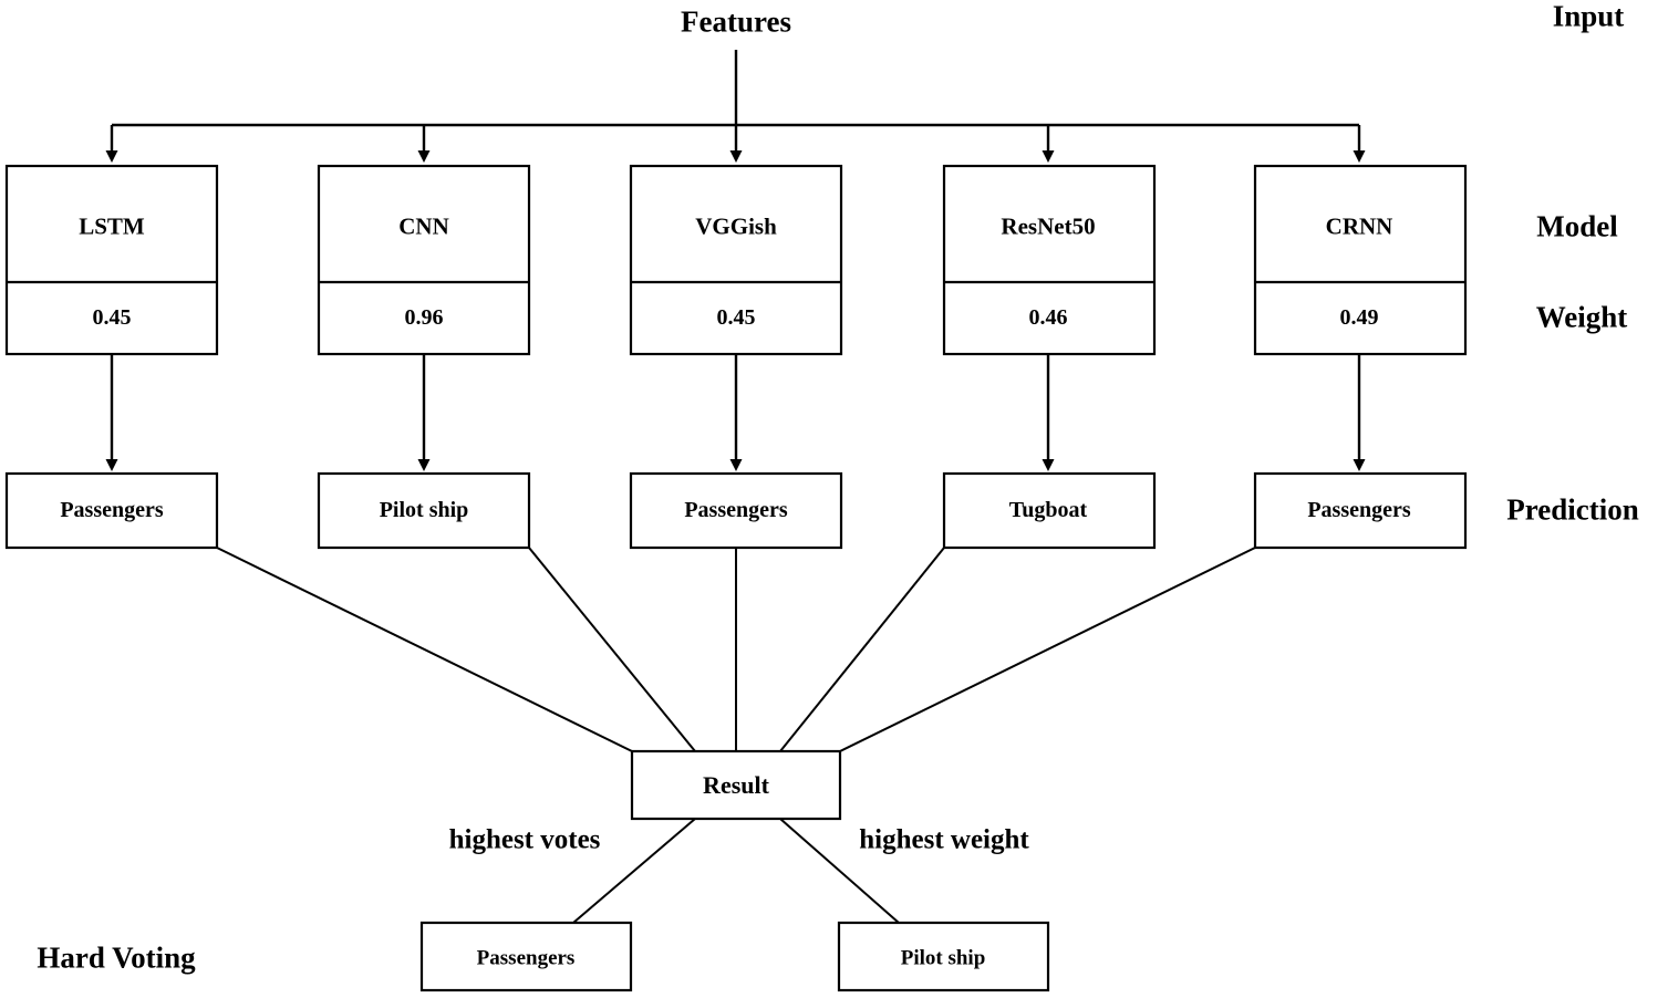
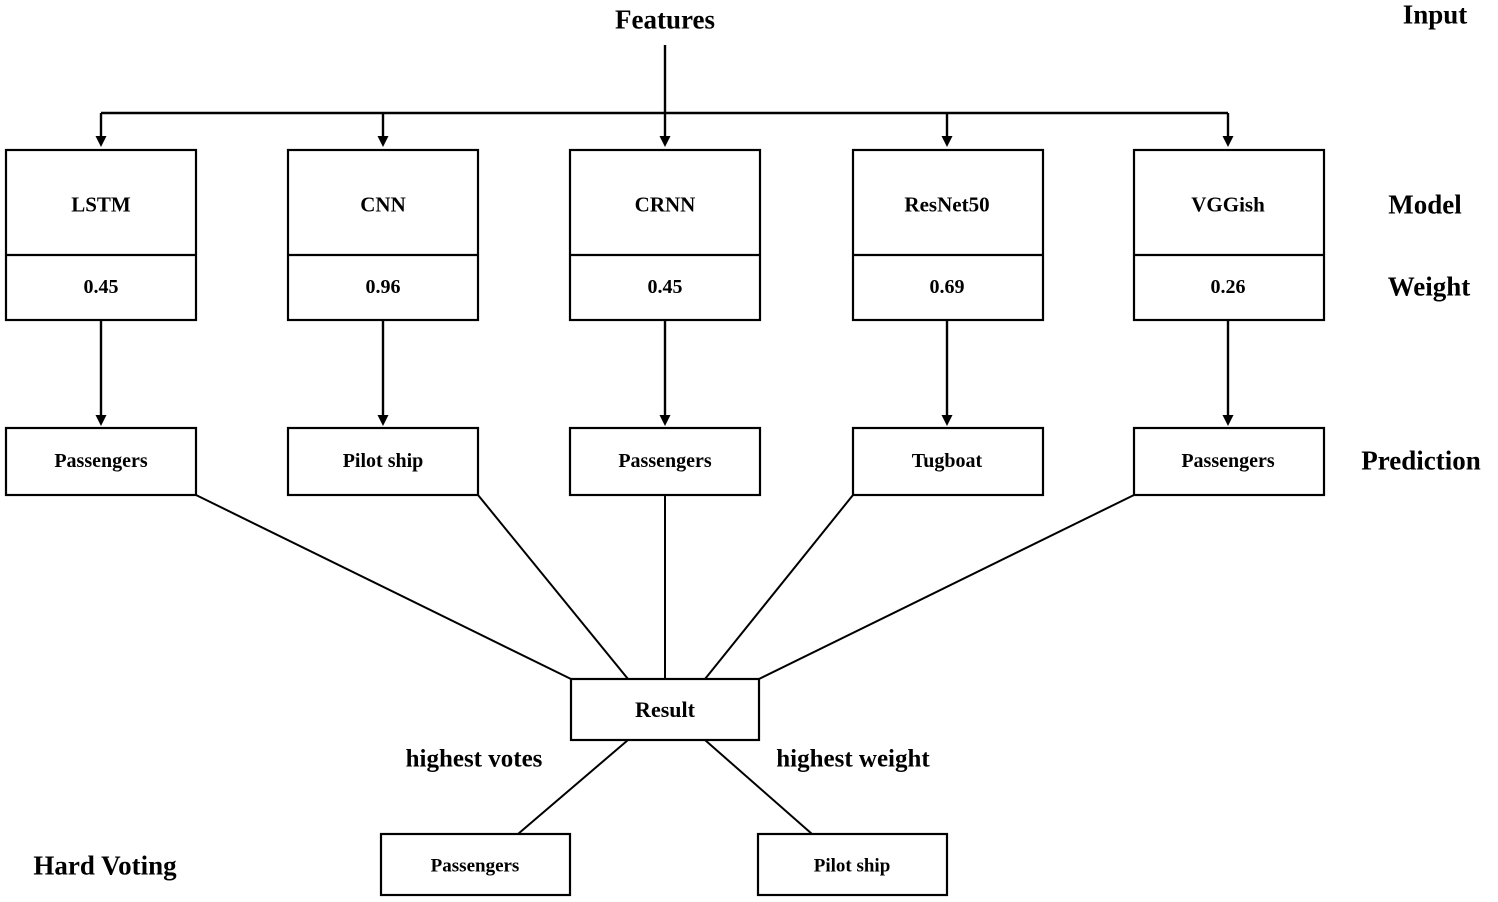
  Features
  Input
  Model
  Weight
  Prediction
  LSTM
  CNN
- VGGish
+ CRNN
  ResNet50
- CRNN
+ VGGish
  0.45
  0.96
  0.45
- 0.46
+ 0.69
- 0.49
+ 0.26
  Passengers
  Pilot ship
  Passengers
  Tugboat
  Passengers
  Result
  highest votes
  highest weight
  Passengers
  Pilot ship
  Hard Voting
